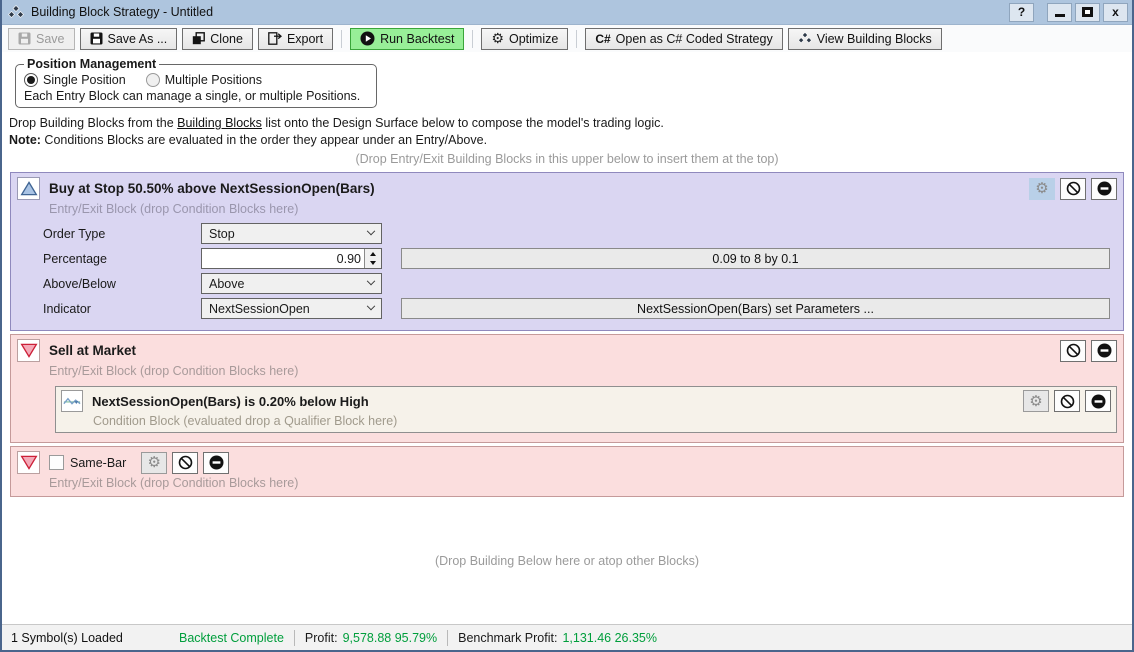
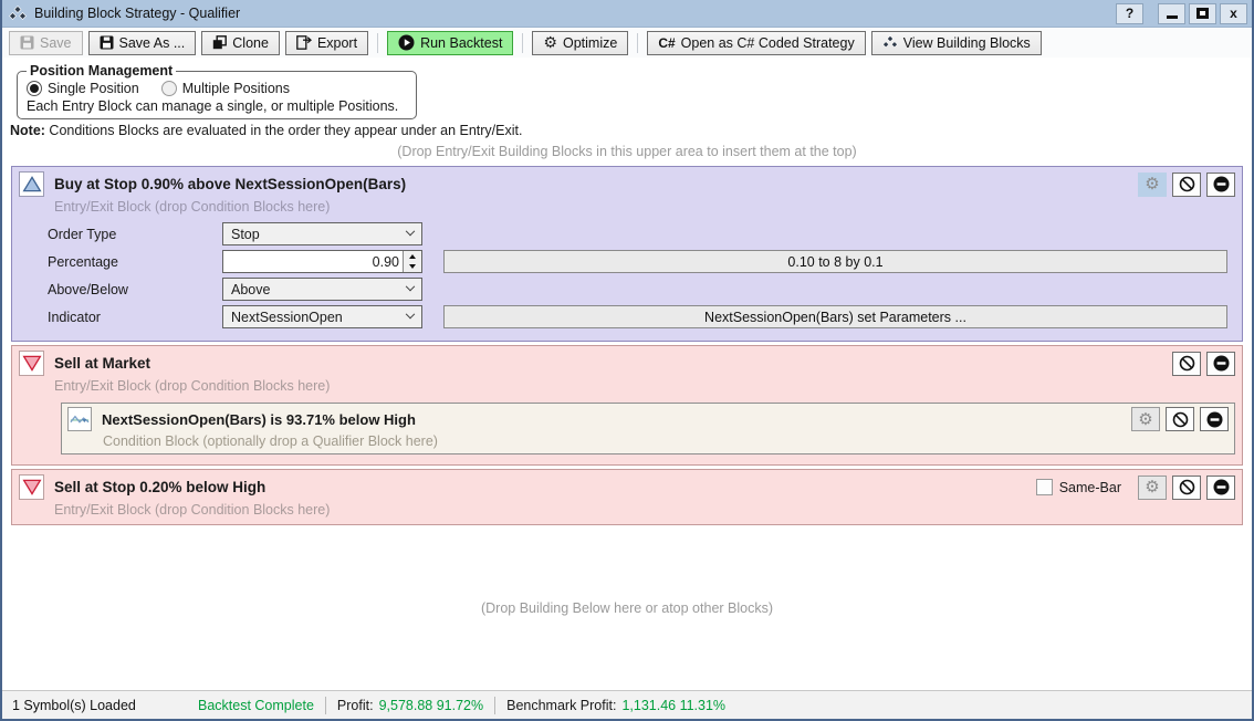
- Building Block Strategy - Untitled
+ Building Block Strategy - Qualifier
  ?
  x
  Save
  Save As ...
  Clone
  Export
  Run Backtest
  ⚙
  Optimize
  C#
  Open as C# Coded Strategy
  View Building Blocks
  Position Management
  Single Position
  Multiple Positions
  Each Entry Block can manage a single, or multiple Positions.
- Drop Building Blocks from the Building Blocks list onto the Design Surface below to compose the model's trading logic.
- Note: Conditions Blocks are evaluated in the order they appear under an Entry/Above.
+ Note: Conditions Blocks are evaluated in the order they appear under an Entry/Exit.
- (Drop Entry/Exit Building Blocks in this upper below to insert them at the top)
+ (Drop Entry/Exit Building Blocks in this upper area to insert them at the top)
- Buy at Stop 50.50% above NextSessionOpen(Bars)
+ Buy at Stop 0.90% above NextSessionOpen(Bars)
  ⚙
  Entry/Exit Block (drop Condition Blocks here)
  Order Type
  Stop
  Percentage
  0.90
- 0.09 to 8 by 0.1
+ 0.10 to 8 by 0.1
  Above/Below
  Above
  Indicator
  NextSessionOpen
  NextSessionOpen(Bars) set Parameters ...
  Sell at Market
  Entry/Exit Block (drop Condition Blocks here)
- NextSessionOpen(Bars) is 0.20% below High
+ NextSessionOpen(Bars) is 93.71% below High
  ⚙
- Condition Block (evaluated drop a Qualifier Block here)
+ Condition Block (optionally drop a Qualifier Block here)
+ Sell at Stop 0.20% below High
  Same-Bar
  ⚙
  Entry/Exit Block (drop Condition Blocks here)
  (Drop Building Below here or atop other Blocks)
  1 Symbol(s) Loaded
  Backtest Complete
  Profit:
- 9,578.88 95.79%
+ 9,578.88 91.72%
  Benchmark Profit:
- 1,131.46 26.35%
+ 1,131.46 11.31%
